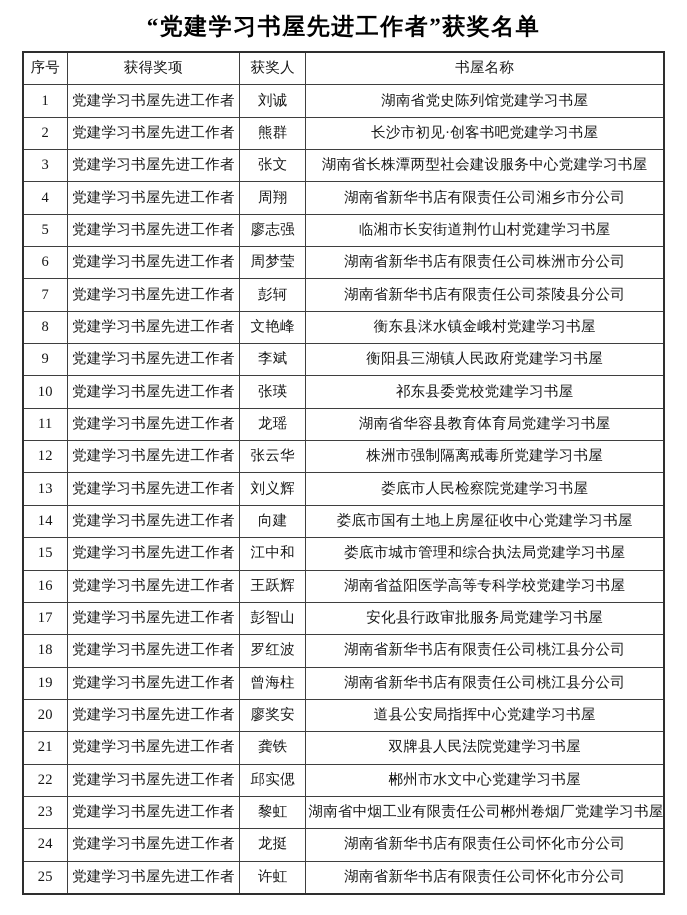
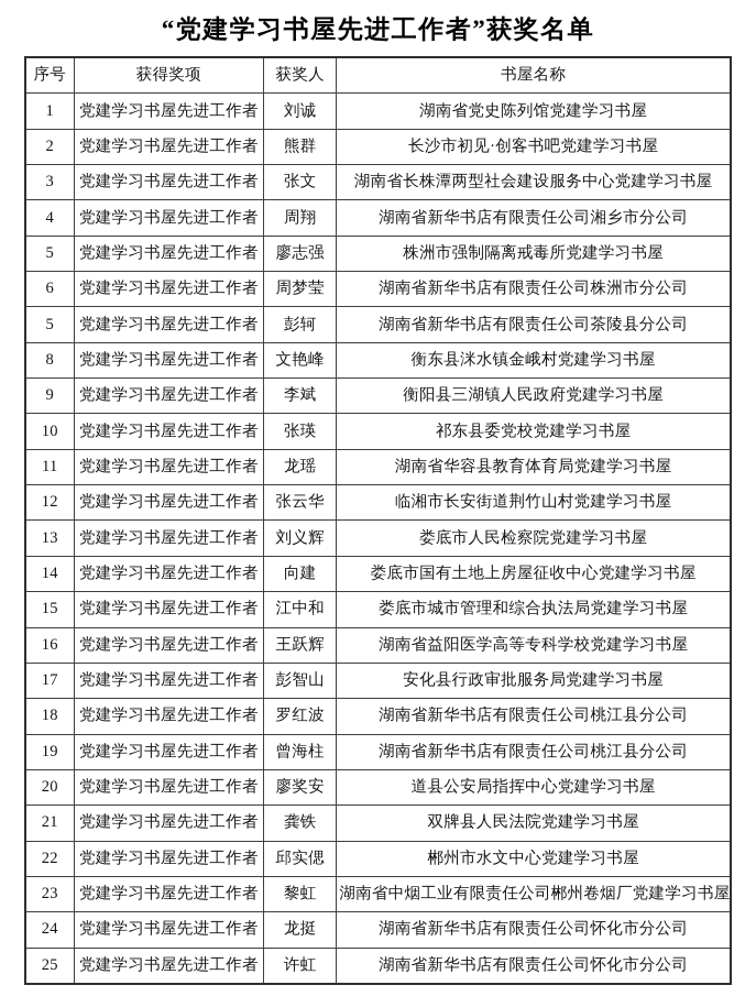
  “党建学习书屋先进工作者”获奖名单
  序号	获得奖项	获奖人	书屋名称
  1	党建学习书屋先进工作者	刘诚	湖南省党史陈列馆党建学习书屋
  2	党建学习书屋先进工作者	熊群	长沙市初见·创客书吧党建学习书屋
  3	党建学习书屋先进工作者	张文	湖南省长株潭两型社会建设服务中心党建学习书屋
  4	党建学习书屋先进工作者	周翔	湖南省新华书店有限责任公司湘乡市分公司
- 5	党建学习书屋先进工作者	廖志强	临湘市长安街道荆竹山村党建学习书屋
+ 5	党建学习书屋先进工作者	廖志强	株洲市强制隔离戒毒所党建学习书屋
  6	党建学习书屋先进工作者	周梦莹	湖南省新华书店有限责任公司株洲市分公司
- 7	党建学习书屋先进工作者	彭轲	湖南省新华书店有限责任公司茶陵县分公司
+ 5	党建学习书屋先进工作者	彭轲	湖南省新华书店有限责任公司茶陵县分公司
  8	党建学习书屋先进工作者	文艳峰	衡东县洣水镇金峨村党建学习书屋
  9	党建学习书屋先进工作者	李斌	衡阳县三湖镇人民政府党建学习书屋
  10	党建学习书屋先进工作者	张瑛	祁东县委党校党建学习书屋
  11	党建学习书屋先进工作者	龙瑶	湖南省华容县教育体育局党建学习书屋
- 12	党建学习书屋先进工作者	张云华	株洲市强制隔离戒毒所党建学习书屋
+ 12	党建学习书屋先进工作者	张云华	临湘市长安街道荆竹山村党建学习书屋
  13	党建学习书屋先进工作者	刘义辉	娄底市人民检察院党建学习书屋
  14	党建学习书屋先进工作者	向建	娄底市国有土地上房屋征收中心党建学习书屋
  15	党建学习书屋先进工作者	江中和	娄底市城市管理和综合执法局党建学习书屋
  16	党建学习书屋先进工作者	王跃辉	湖南省益阳医学高等专科学校党建学习书屋
  17	党建学习书屋先进工作者	彭智山	安化县行政审批服务局党建学习书屋
  18	党建学习书屋先进工作者	罗红波	湖南省新华书店有限责任公司桃江县分公司
  19	党建学习书屋先进工作者	曾海柱	湖南省新华书店有限责任公司桃江县分公司
  20	党建学习书屋先进工作者	廖奖安	道县公安局指挥中心党建学习书屋
  21	党建学习书屋先进工作者	龚铁	双牌县人民法院党建学习书屋
  22	党建学习书屋先进工作者	邱实偲	郴州市水文中心党建学习书屋
  23	党建学习书屋先进工作者	黎虹	湖南省中烟工业有限责任公司郴州卷烟厂党建学习书屋
  24	党建学习书屋先进工作者	龙挺	湖南省新华书店有限责任公司怀化市分公司
  25	党建学习书屋先进工作者	许虹	湖南省新华书店有限责任公司怀化市分公司
